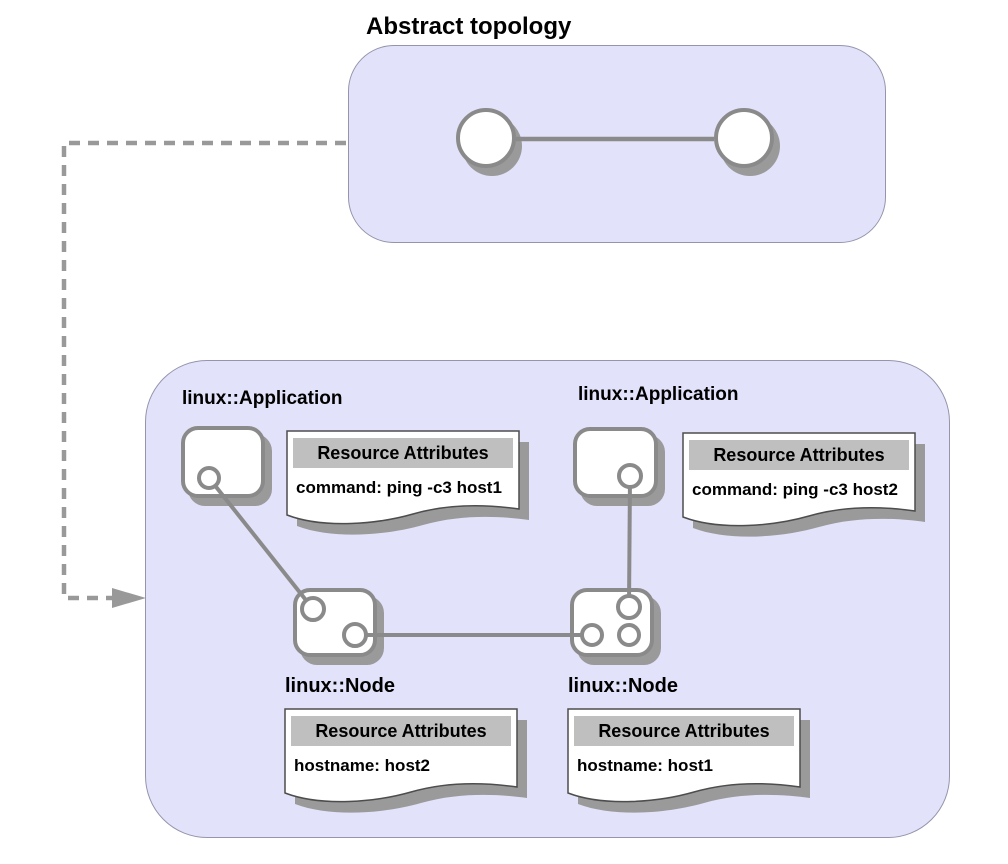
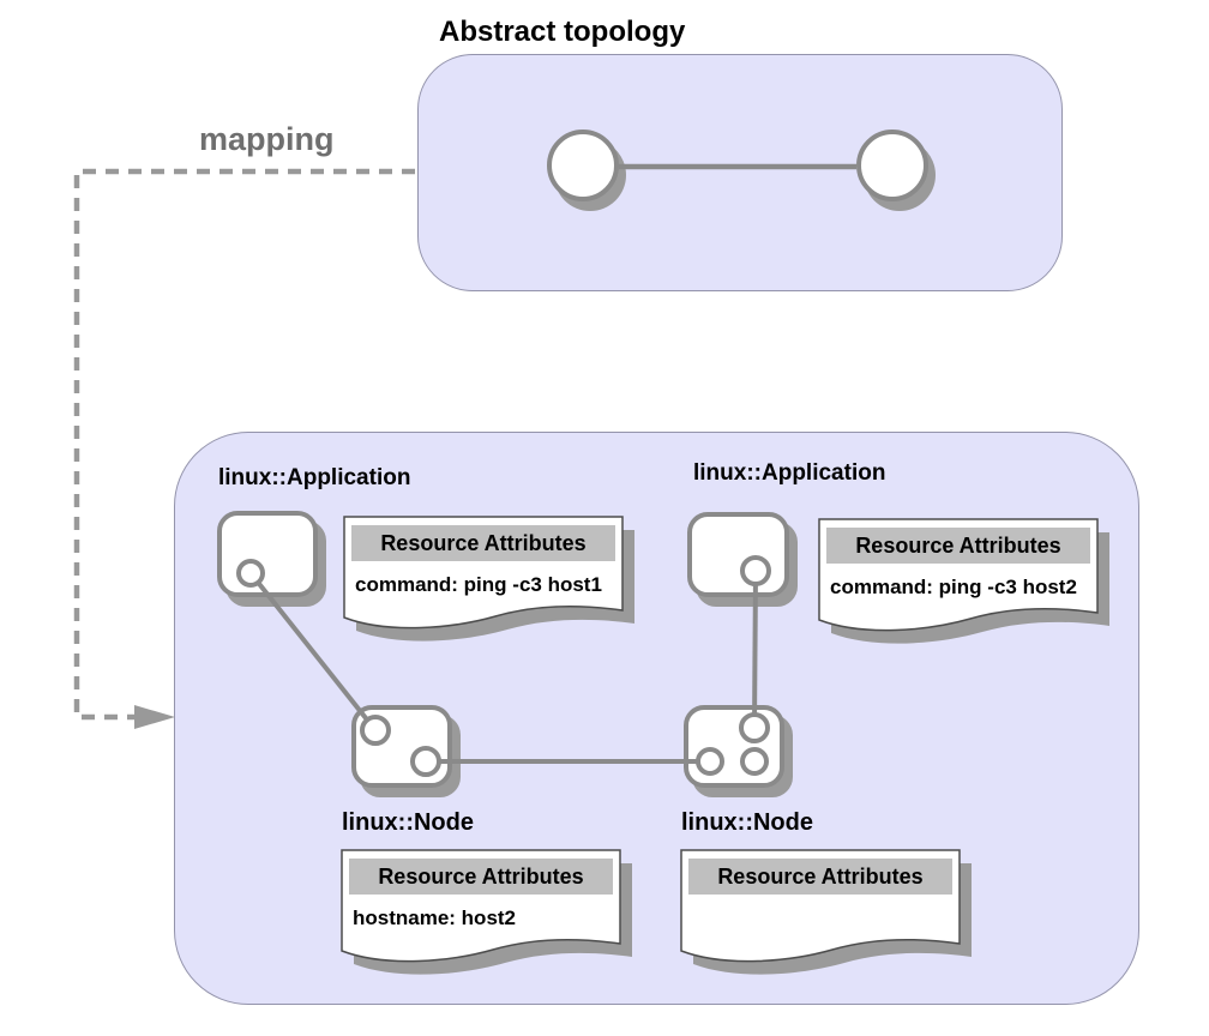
  Abstract topology
+ mapping
  linux::Application
  linux::Application
  linux::Node
  linux::Node
  Resource Attributes
  command: ping -c3 host1
  Resource Attributes
  command: ping -c3 host2
  Resource Attributes
  hostname: host2
  Resource Attributes
- hostname: host1
